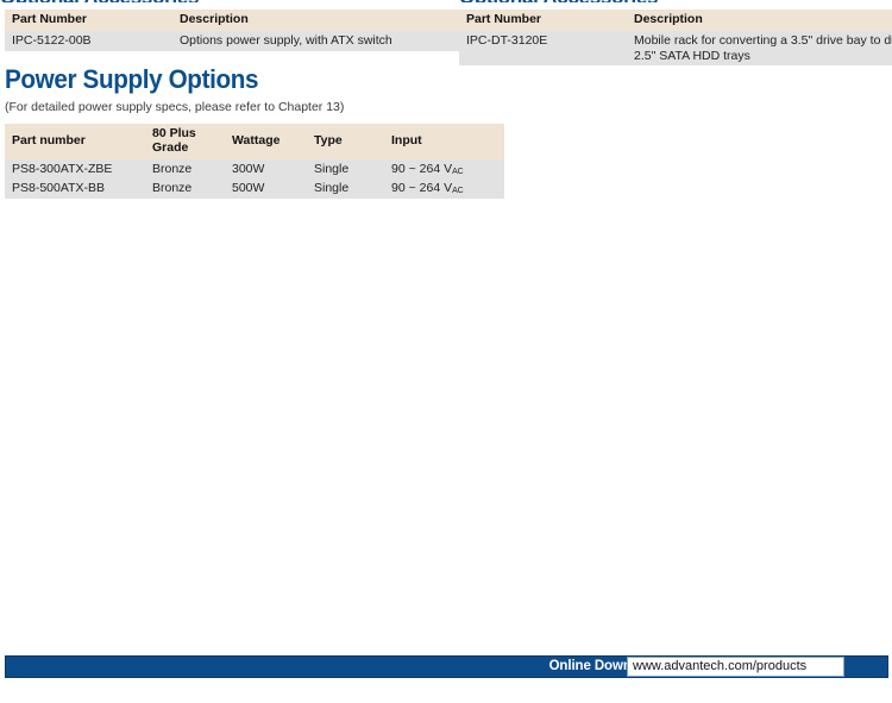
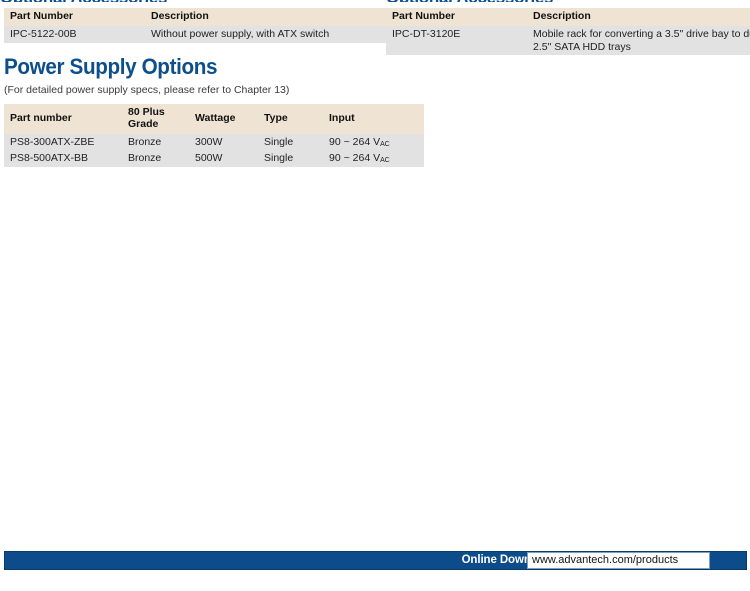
  Part Number	Description
- IPC-5122-00B	Options power supply, with ATX switch
+ IPC-5122-00B	Without power supply, with ATX switch
  Part Number	Description
  IPC-DT-3120E	Mobile rack for converting a 3.5" drive bay to d 2.5" SATA HDD trays
  Power Supply Options
  (For detailed power supply specs, please refer to Chapter 13)
  Part number	80 Plus Grade	Wattage	Type	Input
  PS8-300ATX-ZBE	Bronze	300W	Single	90 ~ 264 V
  PS8-500ATX-BB	Bronze	500W	Single	90 ~ 264 V
  www.advantech.com/products
